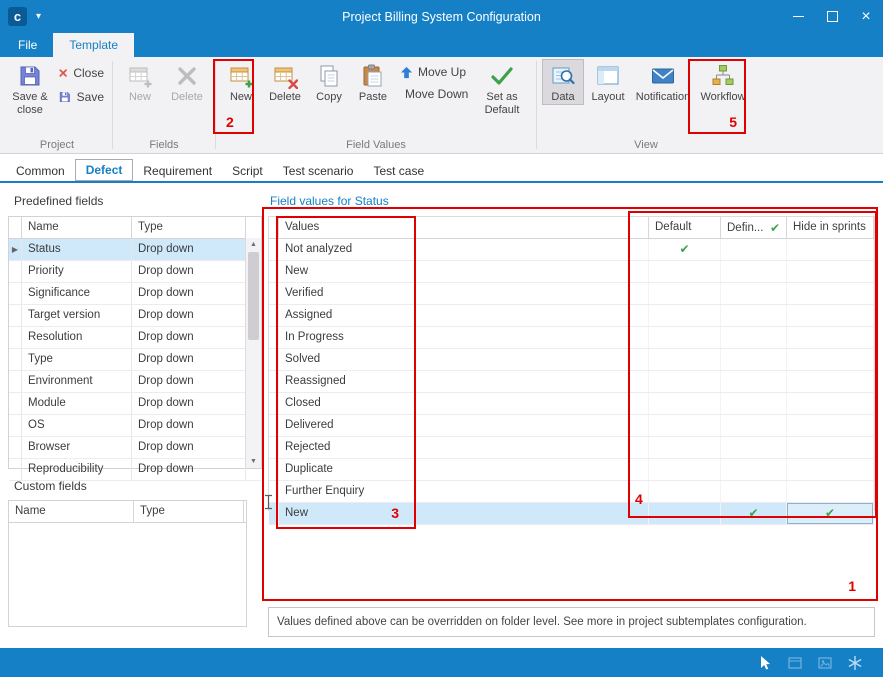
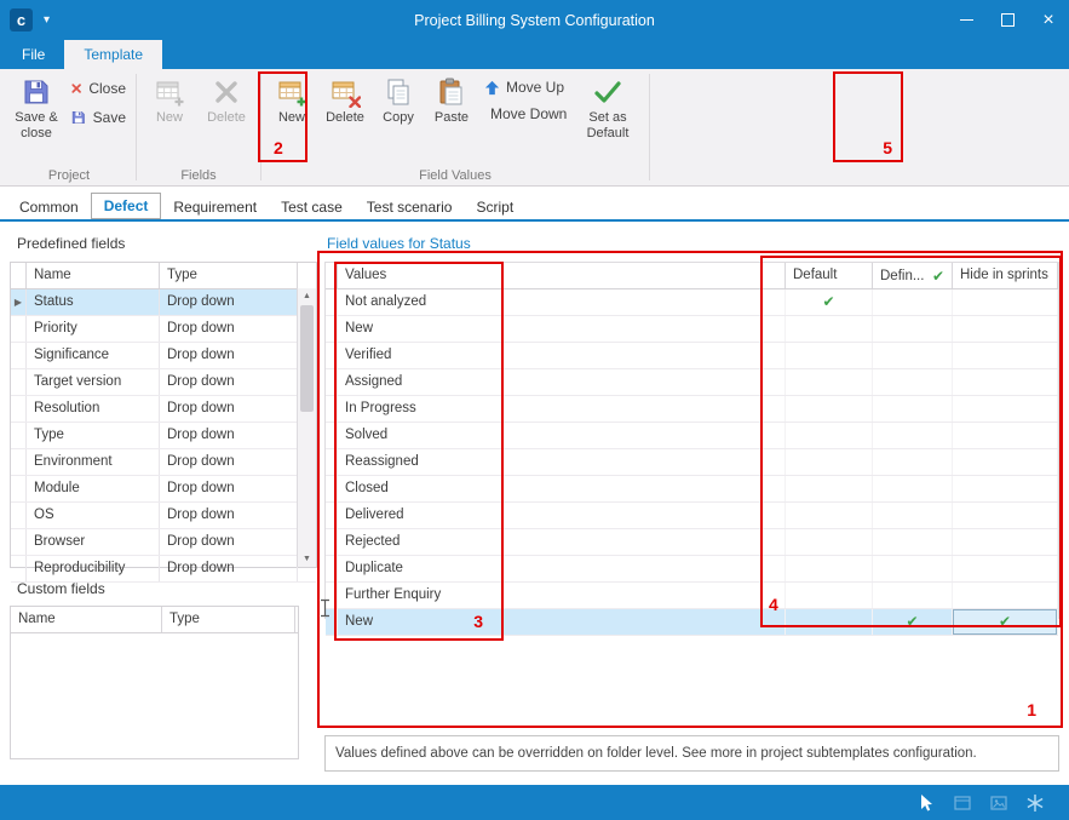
  c
  ▾
  Project Billing System Configuration
  ×
  File
  Template
  Save & close
  Close
  Save
  Project
  New
  Delete
  Fields
  New
  Delete
  Copy
  Paste
  Move Up
  Move Down
  Set as Default
  Field Values
- Data
- Layout
- Notification
- Workflow
- View
  Common
  Defect
  Requirement
- Script
+ Test case
  Test scenario
- Test case
+ Script
  Predefined fields
  Name
  Type
  ▶
  Status
  Drop down
  Priority
  Drop down
  Significance
  Drop down
  Target version
  Drop down
  Resolution
  Drop down
  Type
  Drop down
  Environment
  Drop down
  Module
  Drop down
  OS
  Drop down
  Browser
  Drop down
  Reproducibility
  Drop down
  Custom fields
  Name
  Type
  Field values for Status
  Values
  Default
  Defin...
  ✔
  Hide in sprints
  Not analyzed
  ✔
  New
  Verified
  Assigned
  In Progress
  Solved
  Reassigned
  Closed
  Delivered
  Rejected
  Duplicate
  Further Enquiry
  New
  ✔
  ✔
  Values defined above can be overridden on folder level. See more in project subtemplates configuration.
  1
  2
  3
  4
  5
